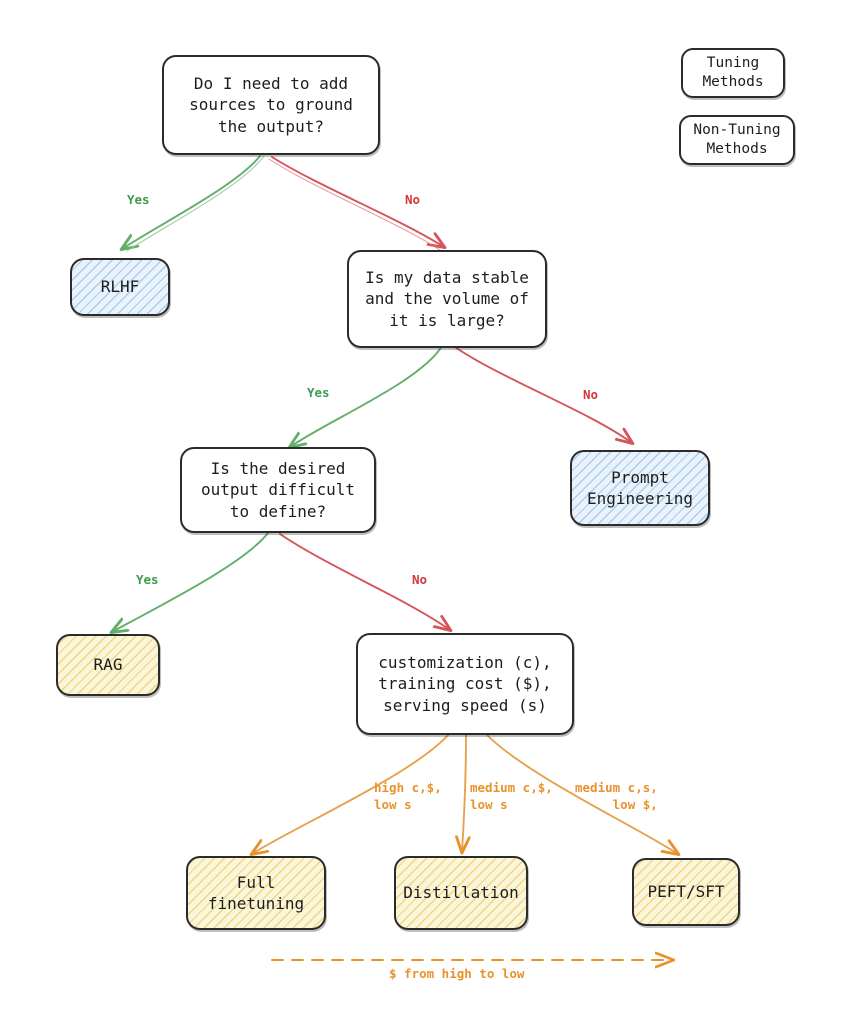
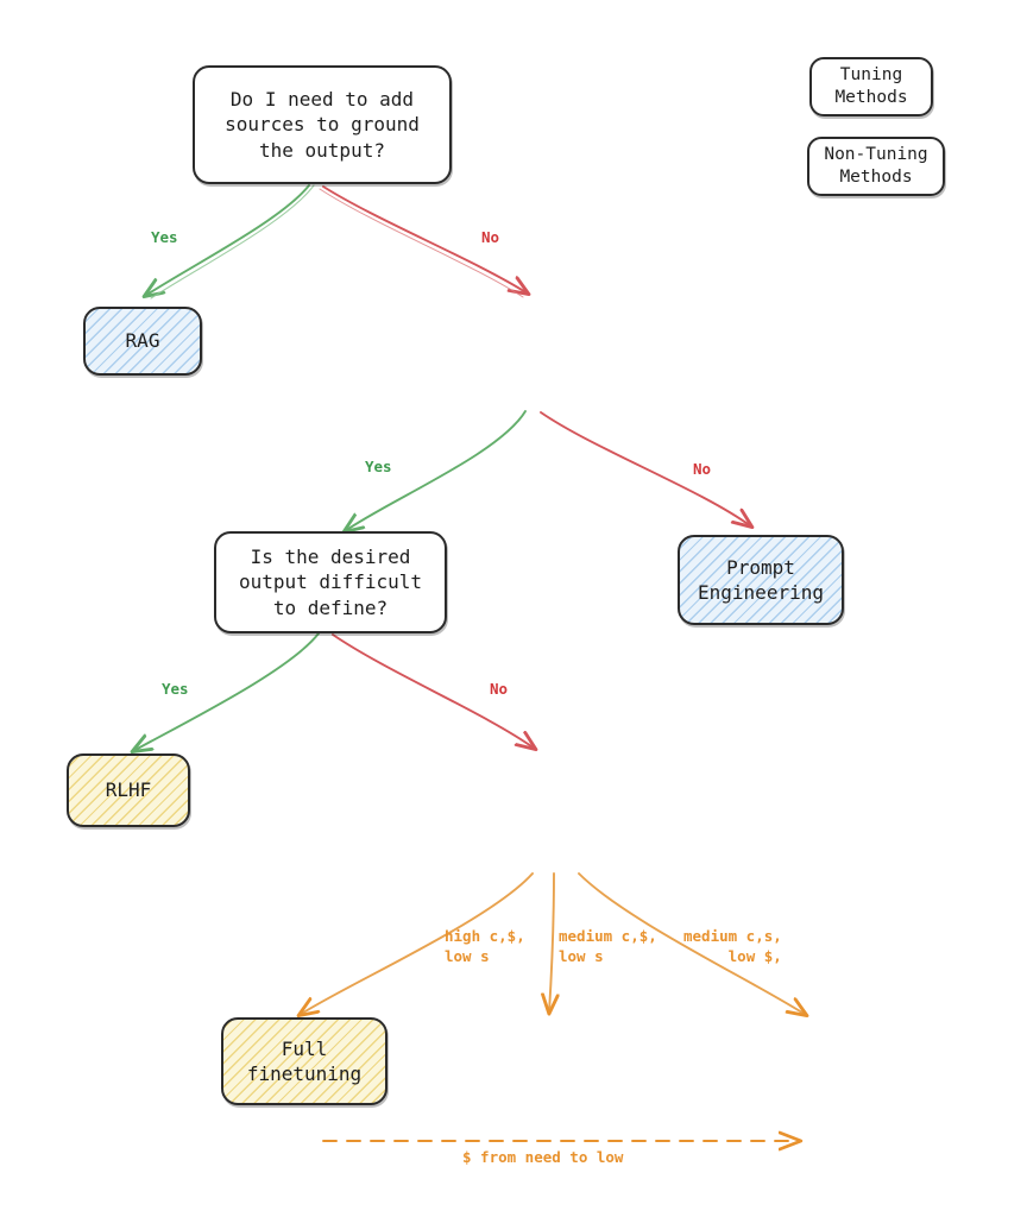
  Tuning
  Methods
  Non-Tuning
  Methods
  Do I need to add
  sources to ground
  the output?
- RLHF
+ RAG
- Is my data stable
- and the volume of
- it is large?
  Prompt
  Engineering
  Is the desired
  output difficult
  to define?
- RAG
+ RLHF
- customization (c),
- training cost ($),
- serving speed (s)
  Full
  finetuning
- Distillation
- PEFT/SFT
  Yes
  No
  Yes
  No
  Yes
  No
  high c,$,
  low s
  medium c,$,
  low s
  medium c,s,
  low $,
- $ from high to low
+ $ from need to low
